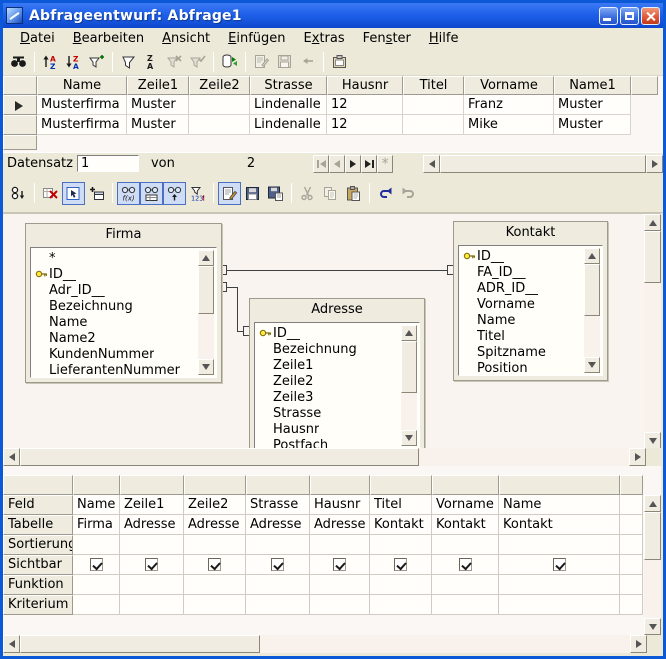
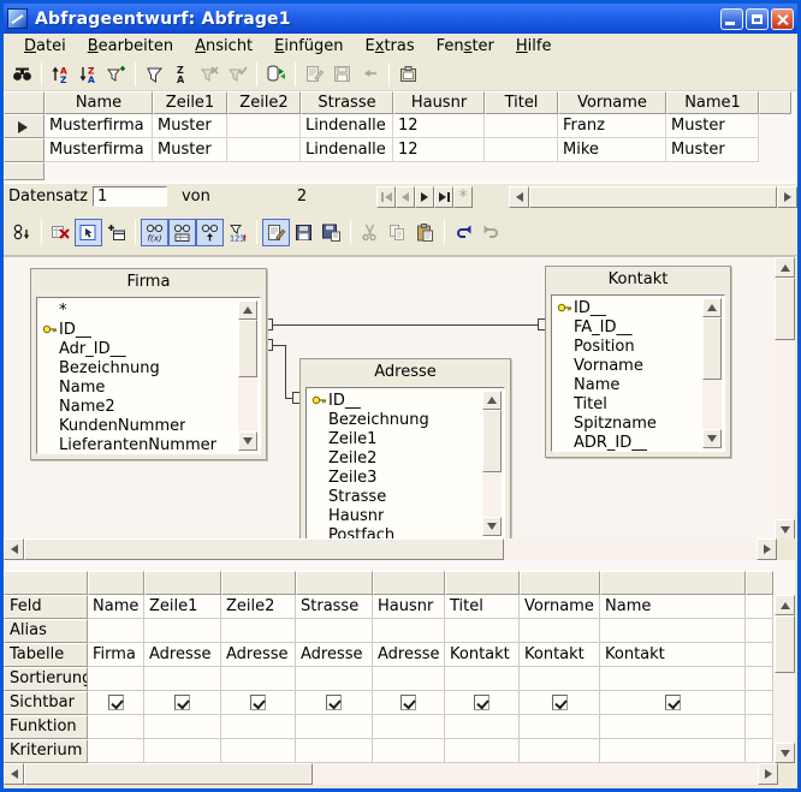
  Abfrageentwurf: Abfrage1
  Datei
  Bearbeiten
  Ansicht
  Einfügen
  Extras
  Fenster
  Hilfe
  A
  Z
  Z
  A
  Z
  A
  Name
  Zeile1
  Zeile2
  Strasse
  Hausnr
  Titel
  Vorname
  Name1
  Musterfirma
  Muster
  Lindenalle
  12
  Franz
  Muster
  Musterfirma
  Muster
  Lindenalle
  12
  Mike
  Muster
  Datensatz
  1
  von
  2
  *
  f(x)
  123
  !
  Firma
  *
  ID__
  Adr_ID__
  Bezeichnung
  Name
  Name2
  KundenNummer
  LieferantenNummer
  Adresse
  ID__
  Bezeichnung
  Zeile1
  Zeile2
  Zeile3
  Strasse
  Hausnr
  Postfach
  Kontakt
  ID__
  FA_ID__
- ADR_ID__
+ Position
  Vorname
  Name
  Titel
  Spitzname
- Position
+ ADR_ID__
  Feld
  Name
  Zeile1
  Zeile2
  Strasse
  Hausnr
  Titel
  Vorname
  Name
+ Alias
  Tabelle
  Firma
  Adresse
  Adresse
  Adresse
  Adresse
  Kontakt
  Kontakt
  Kontakt
  Sortierun
  Sichtbar
  Funktion
  Kriterium
